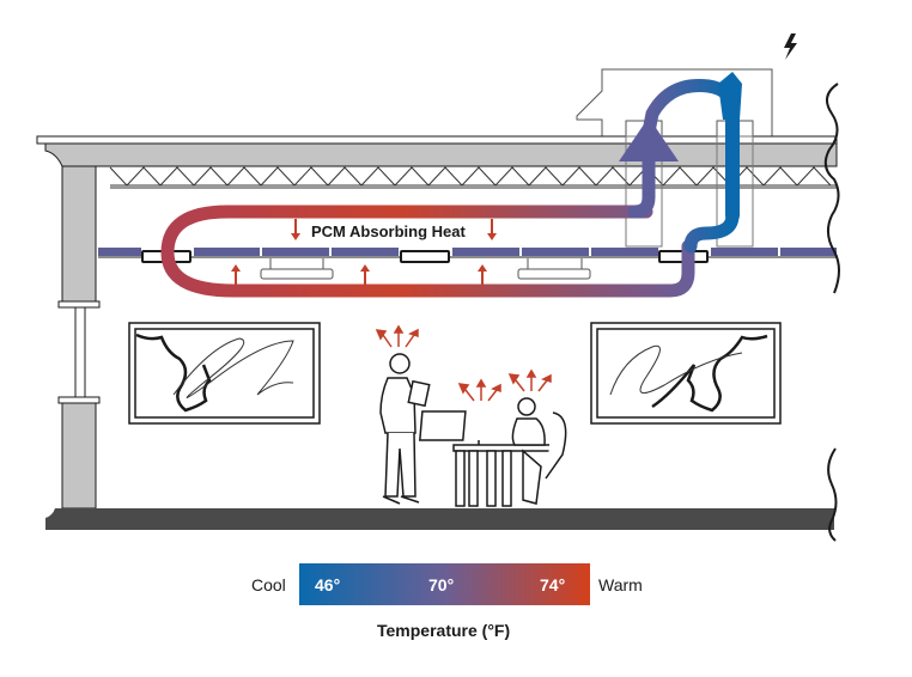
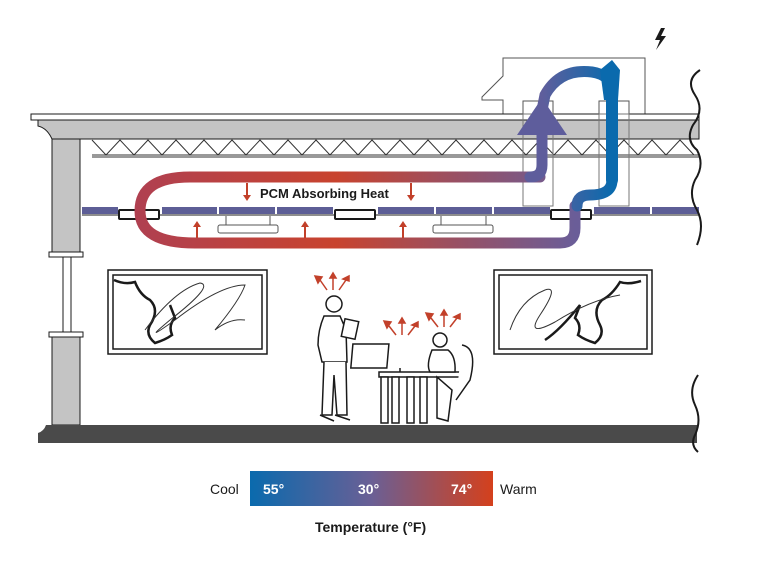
  PCM Absorbing Heat
  Cool
- 46°
+ 55°
- 70°
+ 30°
  74°
  Warm
  Temperature (°F)
